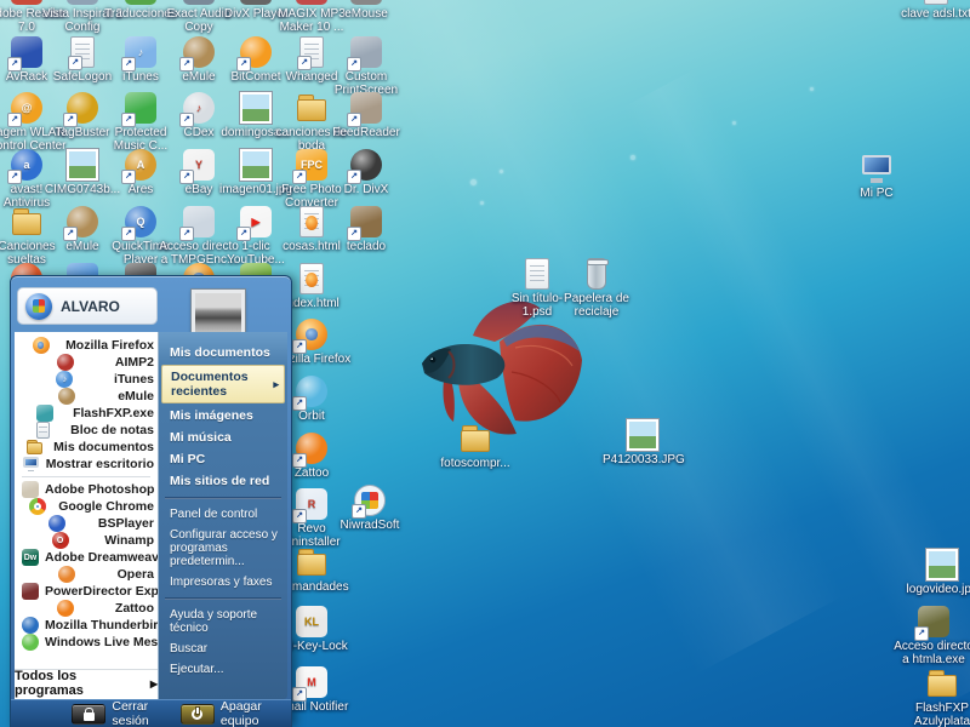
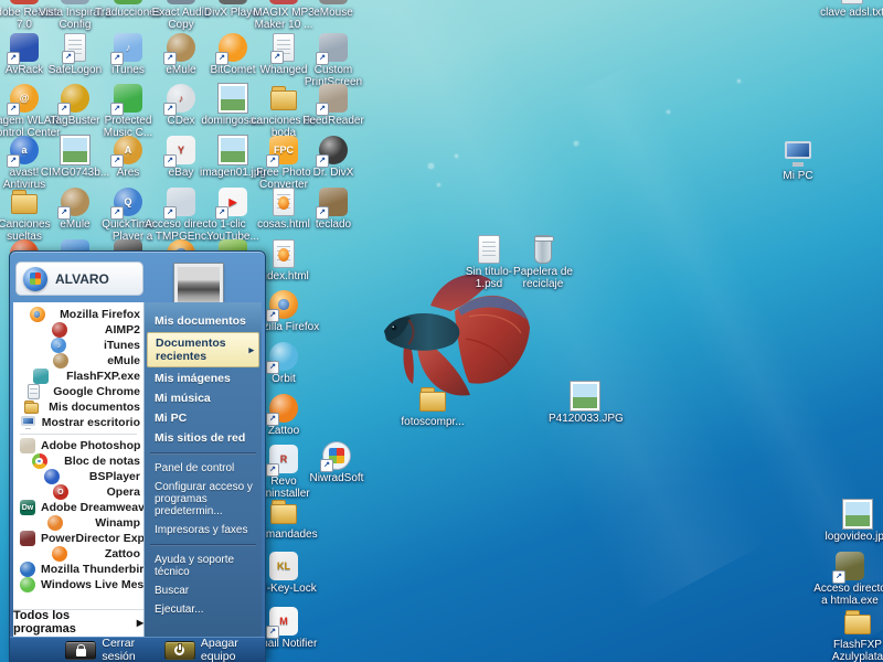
  obe Reader 7.0
  Vista Inspirat 2 Config
  Traducciones
  Exact Audio Copy
  DivX Player
  MAGIX MP3 Maker 10 ...
  eMouse
  clave adsl.tx
  AvRack
  SafeLogon
  ♪
  iTunes
  eMule
  BitComet
  Whanged
  Custom PrintScreen
  @
  gem WLAN ntrol Center
  TagBuster
  Protected Music C...
  ♪
  CDex
  domingosa...
  canciones de boda
  FeedReader
  a
  avast! Antivirus
  CIMG0743b...
  A
  Ares
  Y
  eBay
  imagen01.jpg
  FPC
  Free Photo Converter
  Dr. DivX
  Canciones sueltas
  eMule
  Q
  QuickTime Player
  Acceso directo a TMPGEnc...
  ▶
  1-clic YouTube...
  cosas.html
  teclado
  dex.html
  zilla Firefox
  Orbit
  Zattoo
  R
  Revo ninstaller
  mandades
  KL
  -Key-Lock
  M
  ail Notifier
  NiwradSoft
  Sin título-1.psd
  Papelera de reciclaje
  fotoscompr...
  P4120033.JPG
  Mi PC
  logovideo.jp
  Acceso direct a htmla.exe
  FlashFXP Azulyplata
  ALVARO
  Mozilla Firefox
  AIMP2
  iTunes
  eMule
  FlashFXP.exe
- Bloc de notas
+ Google Chrome
  Mis documentos
  Mostrar escritorio
  Adobe Photoshop
- Google Chrome
+ Bloc de notas
  BSPlayer
- Winamp
+ Opera
  Adobe Dreamweav
- Opera
+ Winamp
  PowerDirector Exp
  Zattoo
  Mozilla Thunderbir
  Windows Live Mes
  Todos los programas
  ▶
  Mis documentos
  Documentos recientes
  ▸
  Mis imágenes
  Mi música
  Mi PC
  Mis sitios de red
  Panel de control
  Configurar acceso y programas predetermin...
  Impresoras y faxes
  Ayuda y soporte técnico
  Buscar
  Ejecutar...
  Cerrar sesión
  Apagar equipo
